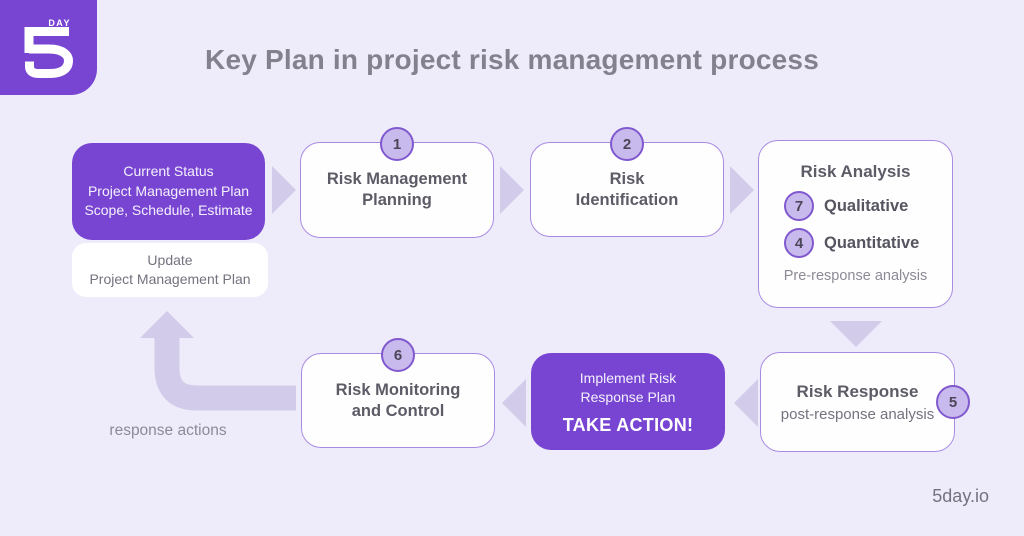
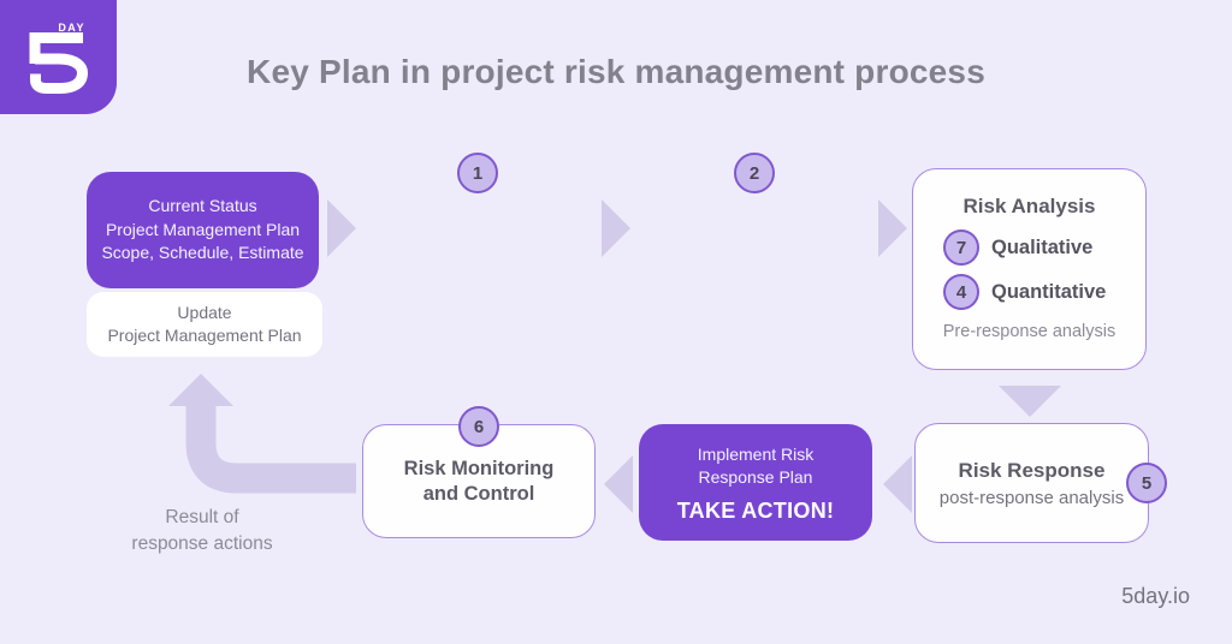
  DAY
  Key Plan in project risk management process
  Current Status
  Project Management Plan
  Scope, Schedule, Estimate
  Update
  Project Management Plan
- Risk Management
- Planning
  1
- Risk
- Identification
  2
  Risk Analysis
  7
  Qualitative
  4
  Quantitative
  Pre-response analysis
  Risk Response
  post-response analysis
  5
  Implement Risk
  Response Plan
  TAKE ACTION!
  Risk Monitoring
  and Control
  6
+ Result of
  response actions
  5day.io
